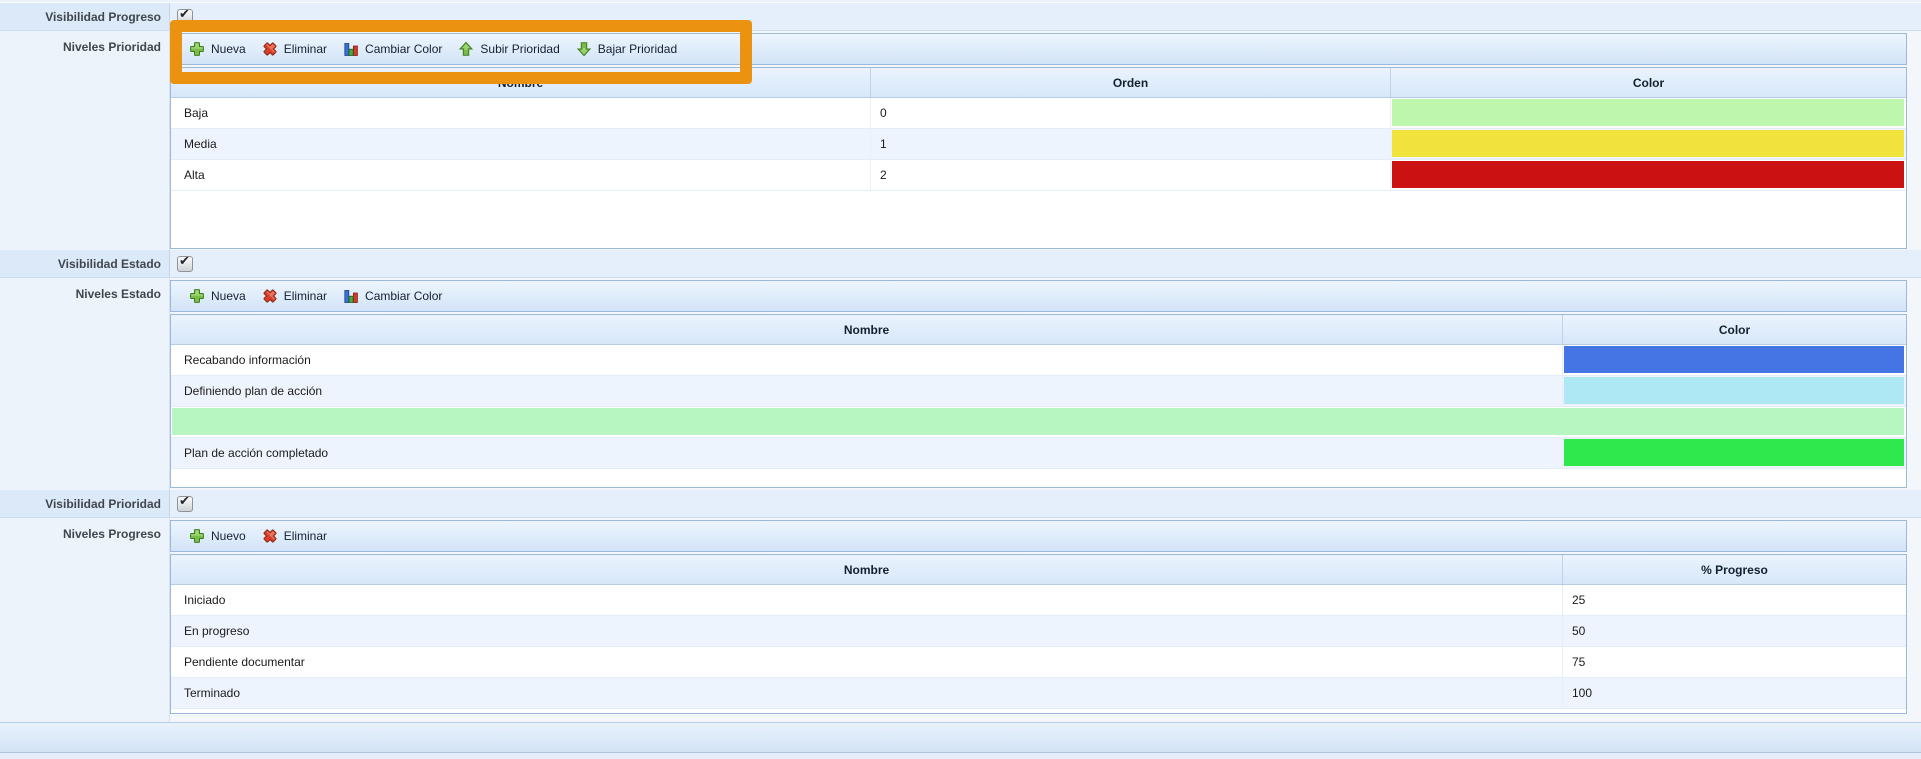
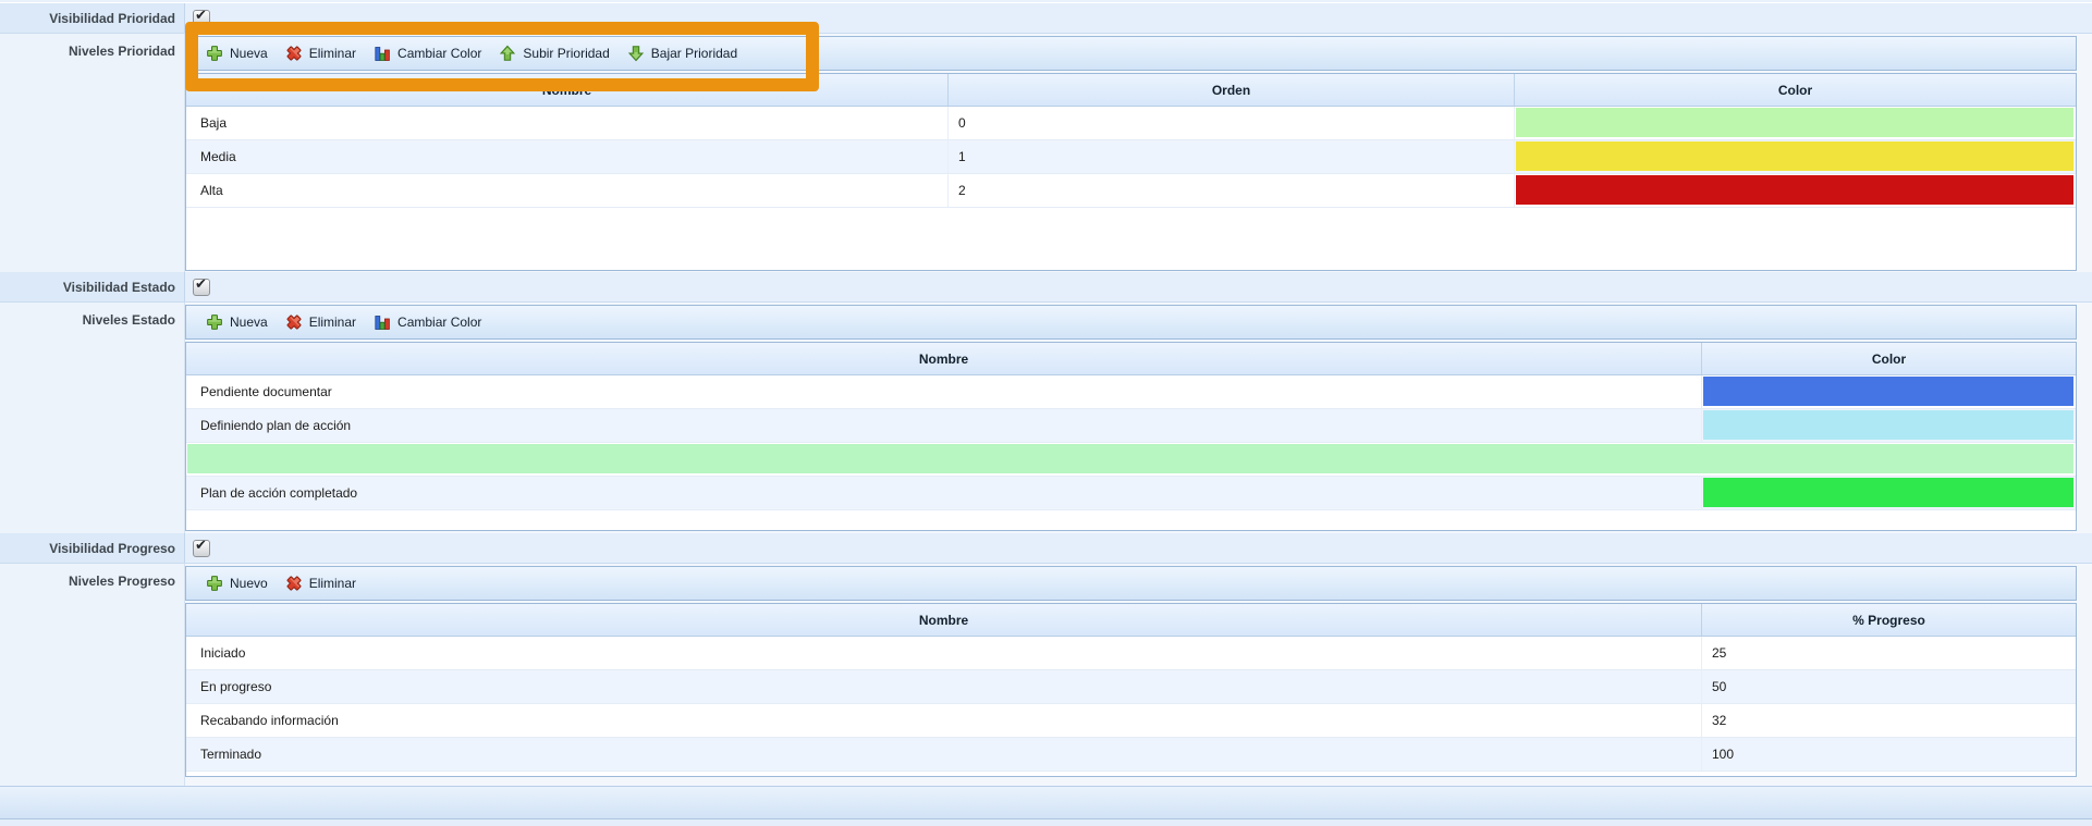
- Visibilidad Progreso
+ Visibilidad Prioridad
  Niveles Prioridad
  Nueva
  Eliminar
  Cambiar Color
  Subir Prioridad
  Bajar Prioridad
  Nombre
  Orden
  Color
  Baja
  0
  Media
  1
  Alta
  2
  Visibilidad Estado
  Niveles Estado
  Nueva
  Eliminar
  Cambiar Color
  Nombre
  Color
- Recabando información
+ Pendiente documentar
  Definiendo plan de acción
  Plan de acción completado
- Visibilidad Prioridad
+ Visibilidad Progreso
  Niveles Progreso
  Nuevo
  Eliminar
  Nombre
  % Progreso
  Iniciado
  25
  En progreso
  50
- Pendiente documentar
+ Recabando información
- 75
+ 32
  Terminado
  100
